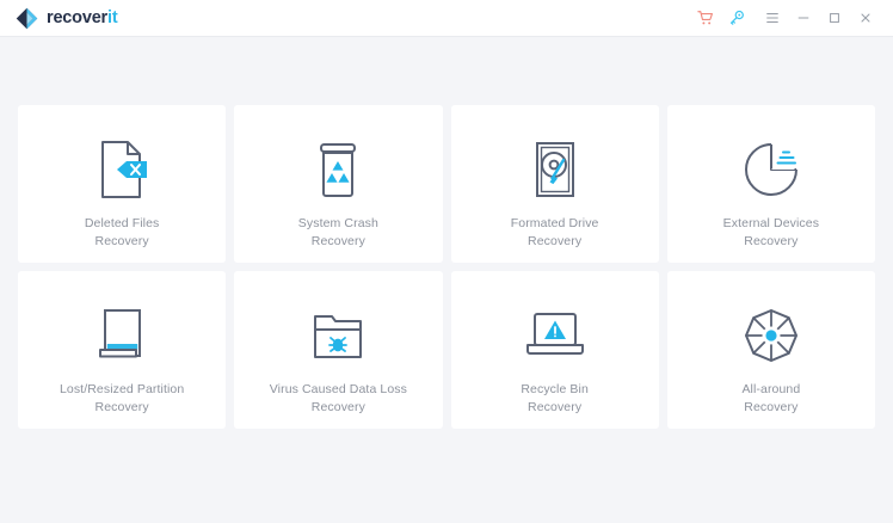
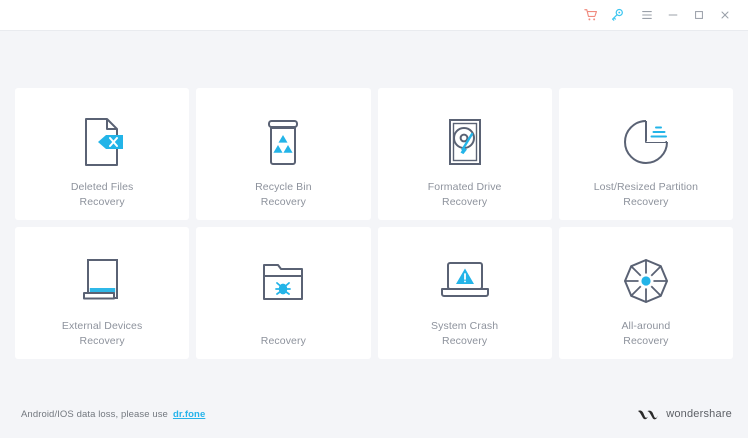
- recoverit
  Deleted Files
  Recovery
- System Crash
+ Recycle Bin
  Recovery
  Formated Drive
  Recovery
- External Devices
+ Lost/Resized Partition
  Recovery
- Lost/Resized Partition
+ External Devices
  Recovery
- Virus Caused Data Loss
  Recovery
- Recycle Bin
+ System Crash
  Recovery
  All-around
  Recovery
+ Android/IOS data loss, please use dr.fone
+ wondershare
